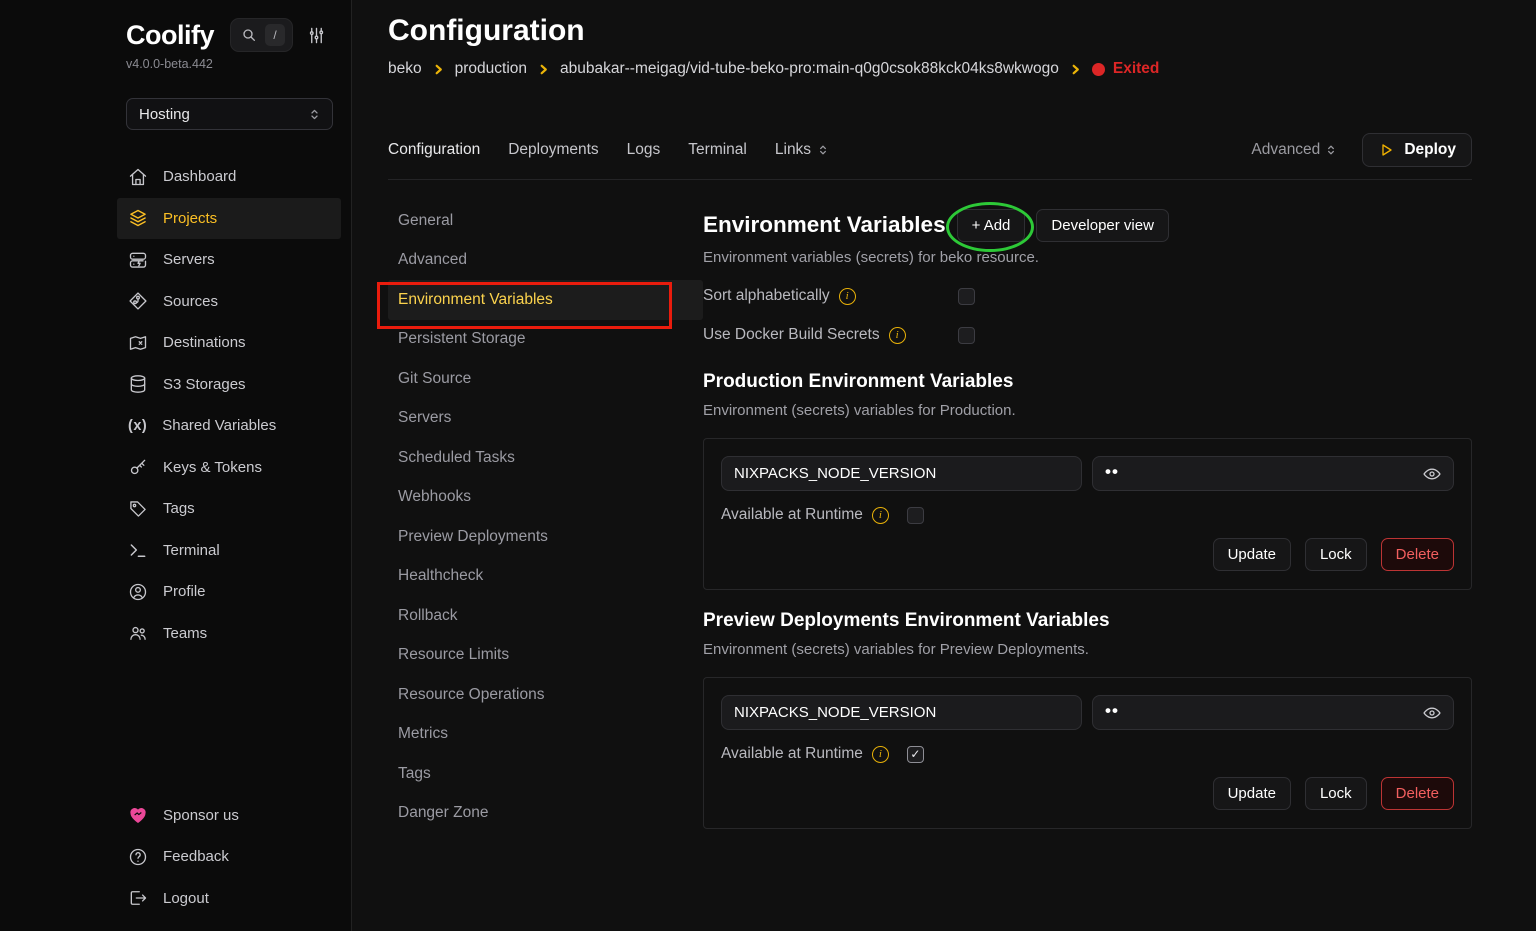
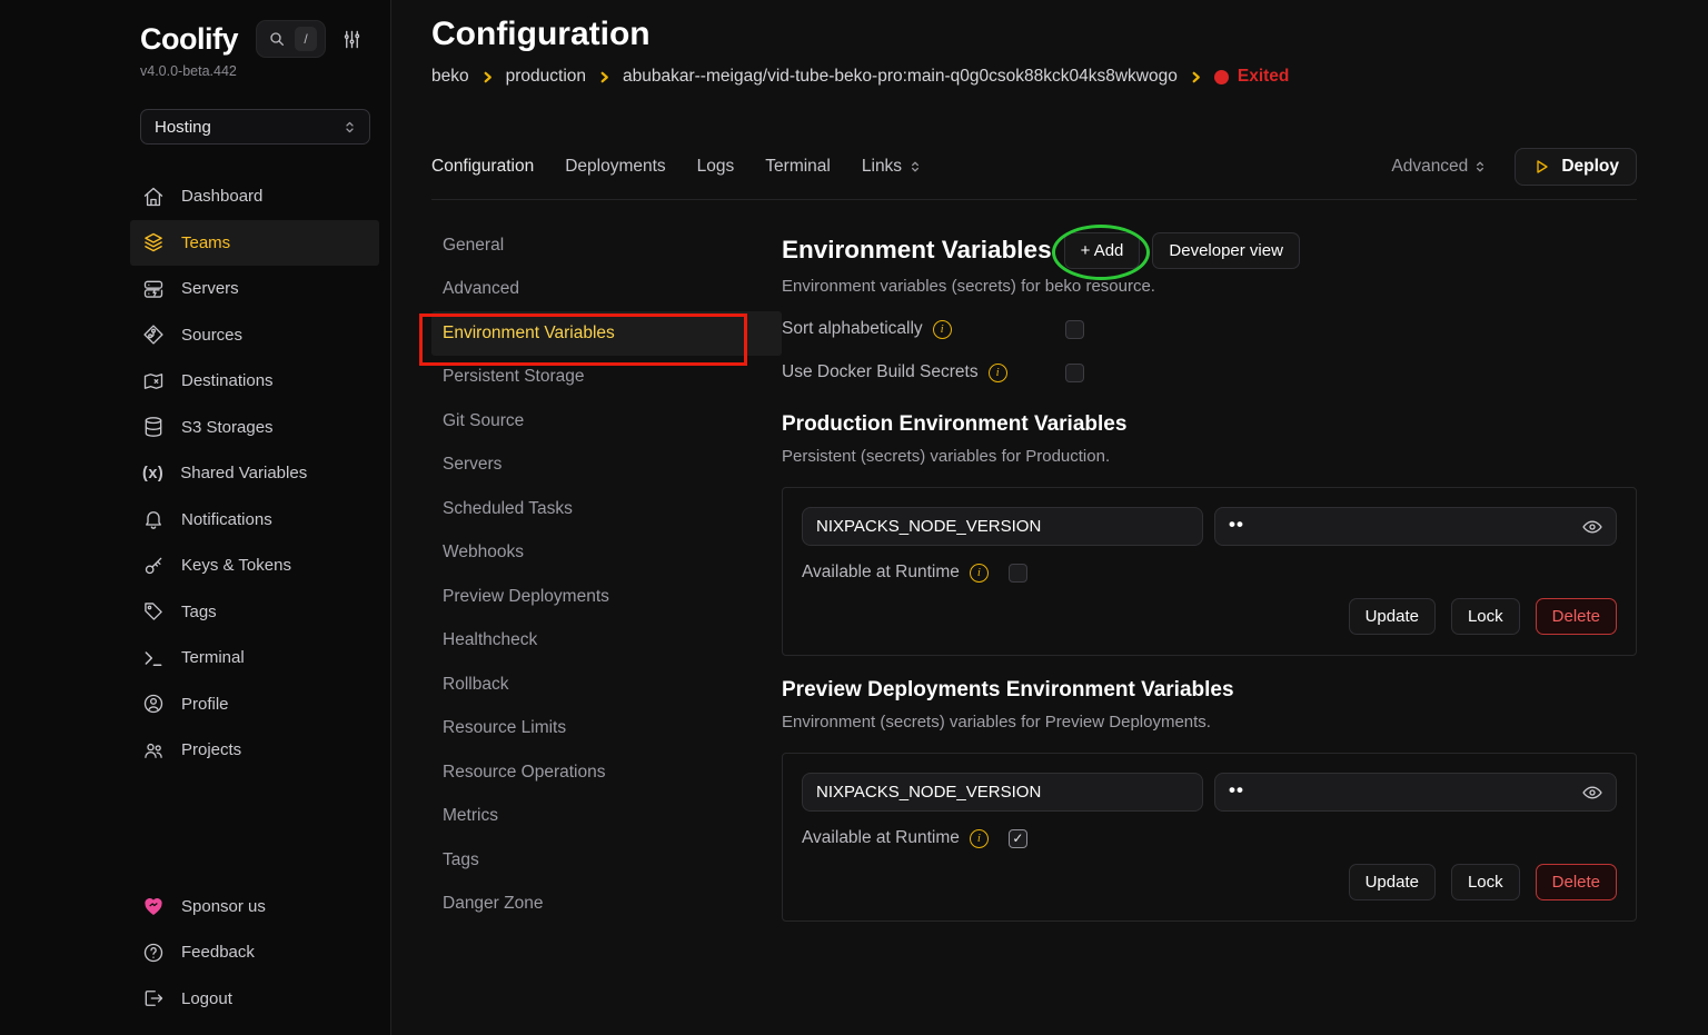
  Coolify
  /
  v4.0.0-beta.442
  Hosting
  Dashboard
- Projects
+ Teams
  Servers
  Sources
  Destinations
  S3 Storages
  (x)
  Shared Variables
+ Notifications
  Keys & Tokens
  Tags
  Terminal
  Profile
- Teams
+ Projects
  Sponsor us
  Feedback
  Logout
  Configuration
  beko
  production
  abubakar--meigag/vid-tube-beko-pro:main-q0g0csok88kck04ks8wkwogo
  Exited
  Configuration
  Deployments
  Logs
  Terminal
  Links
  Advanced
  Deploy
  General
  Advanced
  Environment Variables
  Persistent Storage
  Git Source
  Servers
  Scheduled Tasks
  Webhooks
  Preview Deployments
  Healthcheck
  Rollback
  Resource Limits
  Resource Operations
  Metrics
  Tags
  Danger Zone
  Environment Variables
  + Add
  Developer view
  Environment variables (secrets) for beko resource.
  Sort alphabetically
  i
  Use Docker Build Secrets
  i
  Production Environment Variables
- Environment (secrets) variables for Production.
+ Persistent (secrets) variables for Production.
  NIXPACKS_NODE_VERSION
  ••
  Available at Runtime
  i
  Update
  Lock
  Delete
  Preview Deployments Environment Variables
  Environment (secrets) variables for Preview Deployments.
  NIXPACKS_NODE_VERSION
  ••
  Available at Runtime
  i
  Update
  Lock
  Delete
